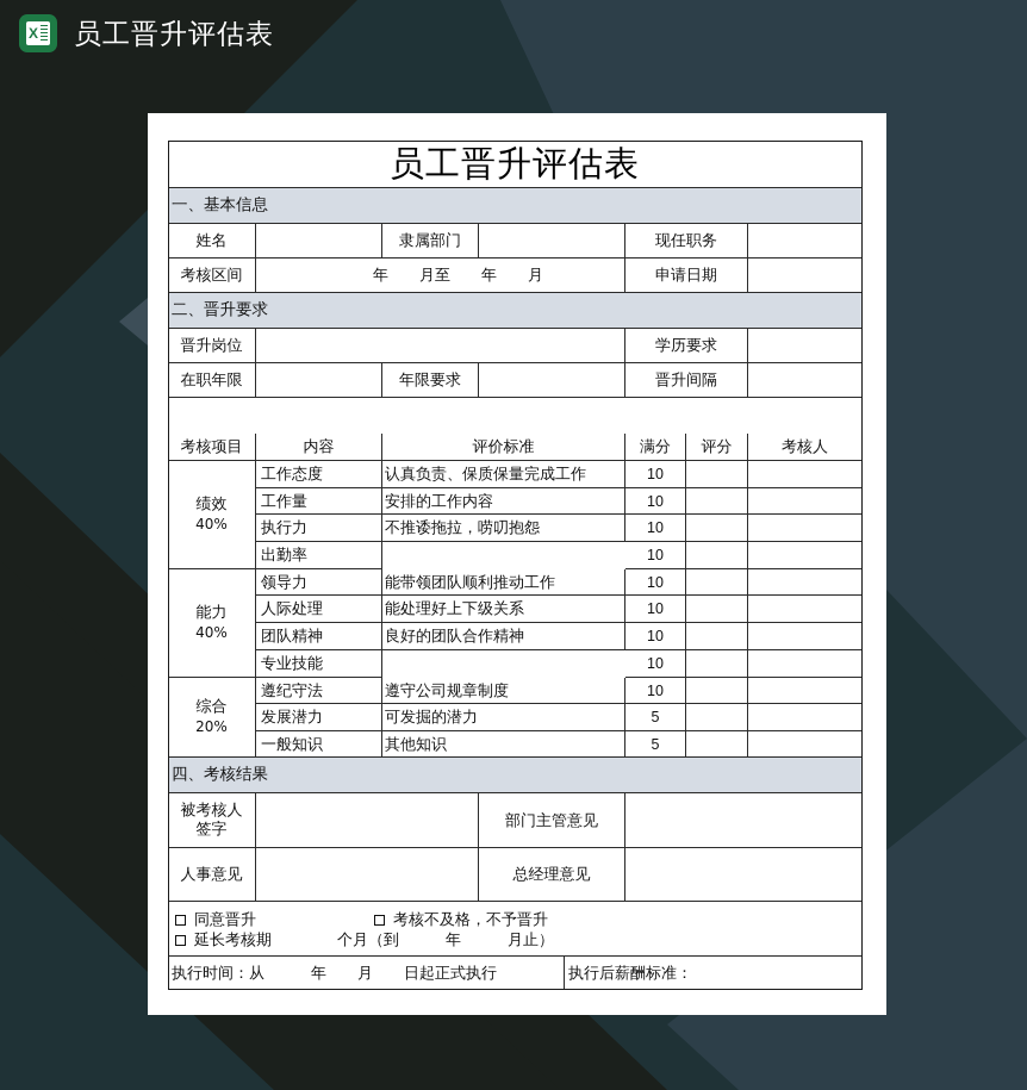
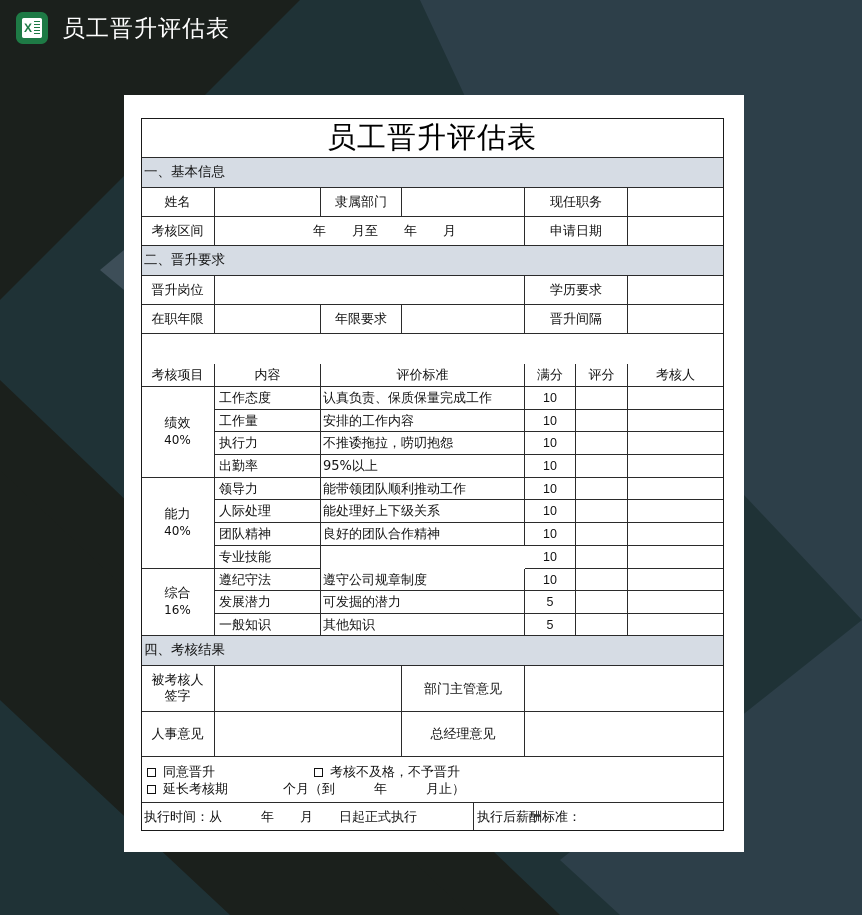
  X
  员工晋升评估表
  员工晋升评估表
  一、基本信息
  姓名
  隶属部门
  现任职务
  考核区间
  年 月至 年 月
  申请日期
  二、晋升要求
  晋升岗位
  学历要求
  在职年限
  年限要求
  晋升间隔
  考核项目
  内容
  评价标准
  满分
  评分
  考核人
  绩效
  40%
  能力
  40%
  综合
- 20%
+ 16%
  工作态度
  认真负责、保质保量完成工作
  10
  工作量
  安排的工作内容
  10
  执行力
  不推诿拖拉，唠叨抱怨
  10
  出勤率
+ 95%以上
  10
  领导力
  能带领团队顺利推动工作
  10
  人际处理
  能处理好上下级关系
  10
  团队精神
  良好的团队合作精神
  10
  专业技能
  10
  遵纪守法
  遵守公司规章制度
  10
  发展潜力
  可发掘的潜力
  5
  一般知识
  其他知识
  5
  四、考核结果
  被考核人
  签字
  部门主管意见
  人事意见
  总经理意见
  同意晋升
  考核不及格，不予晋升
  延长考核期
  个月（到 年 月止）
  执行时间：从 年 月 日起正式执行
  执行后薪酬标准：
